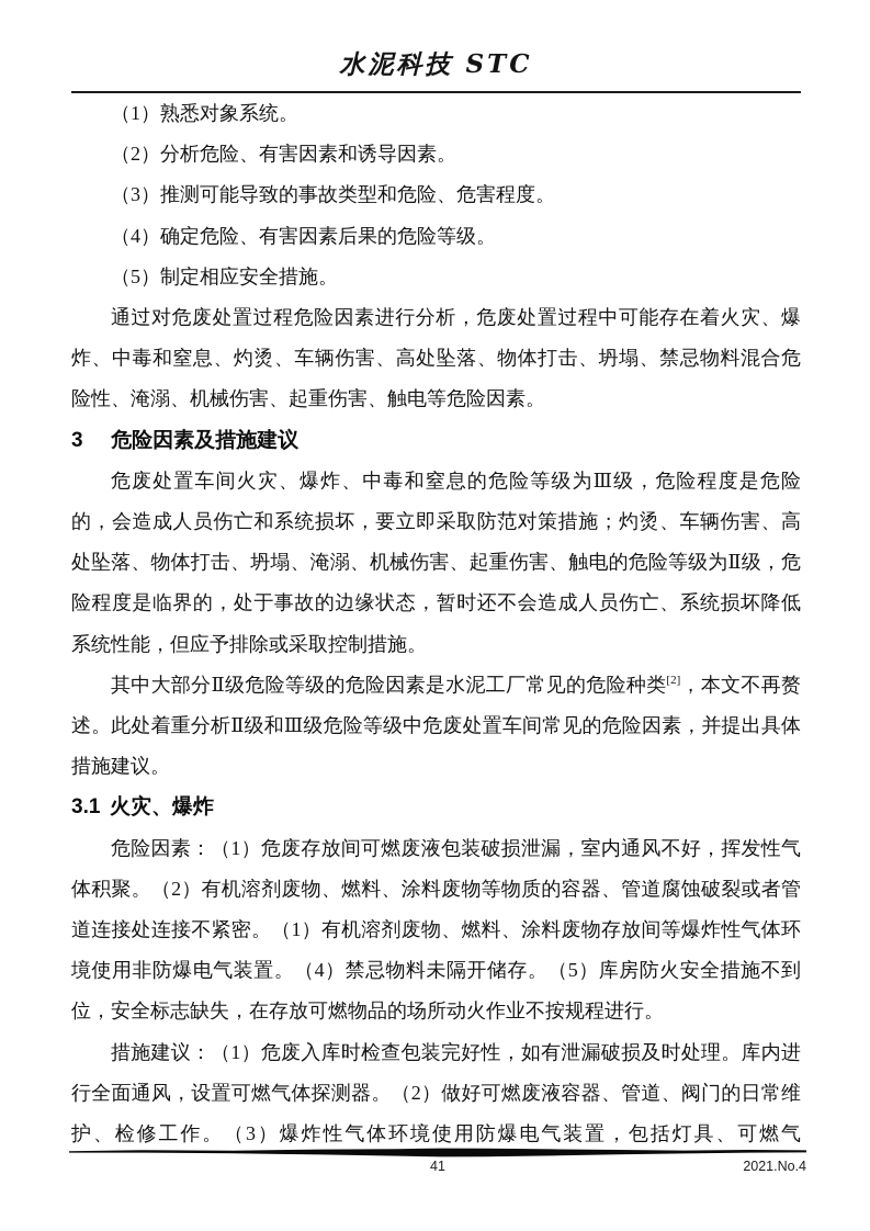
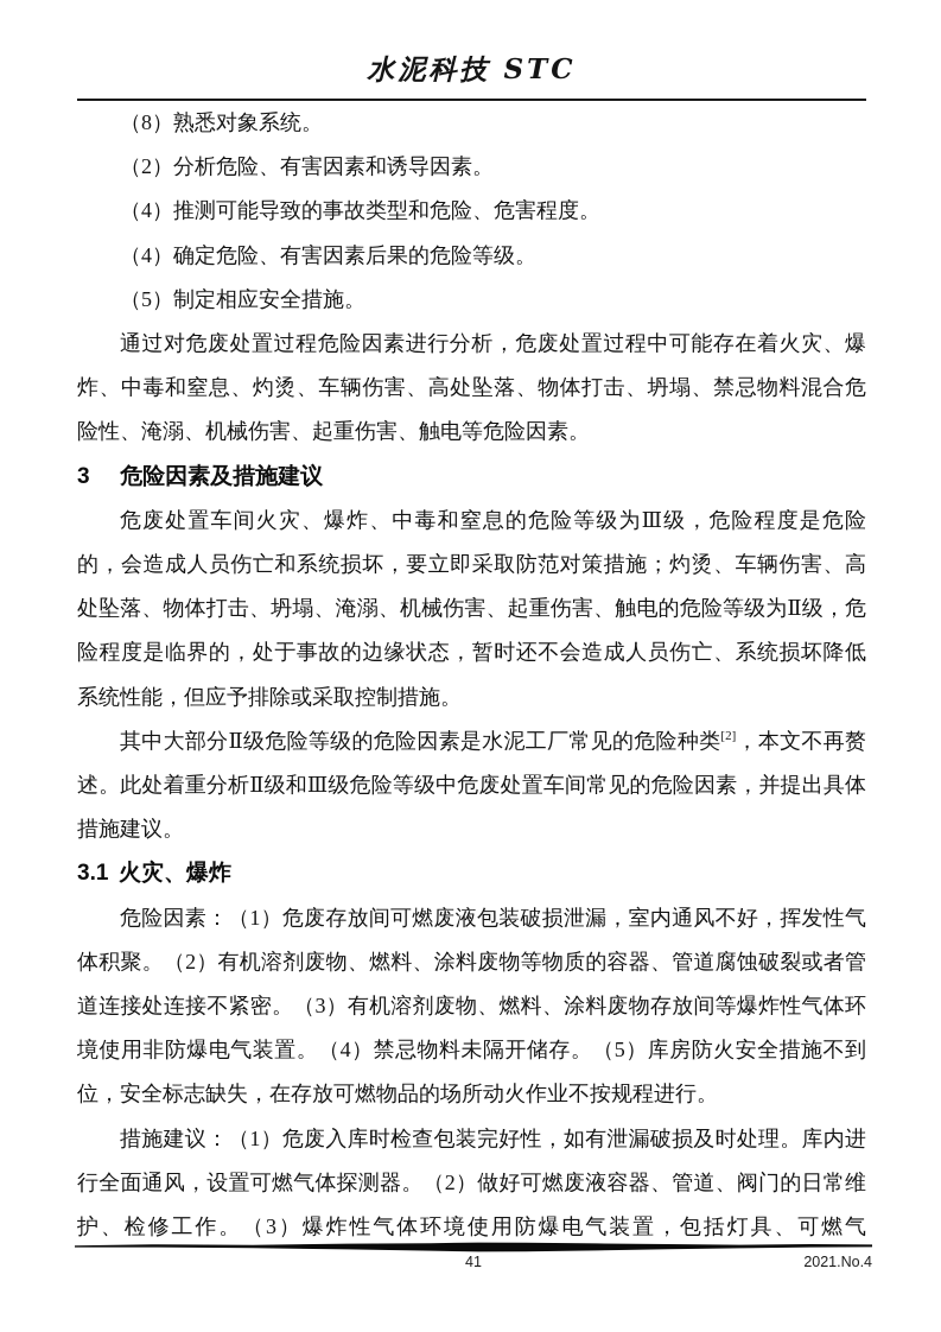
  水泥科技 STC
- （1）熟悉对象系统。
+ （8）熟悉对象系统。
  （2）分析危险、有害因素和诱导因素。
- （3）推测可能导致的事故类型和危险、危害程度。
+ （4）推测可能导致的事故类型和危险、危害程度。
  （4）确定危险、有害因素后果的危险等级。
  （5）制定相应安全措施。
  通过对危废处置过程危险因素进行分析，危废处置过程中可能存在着火灾、爆炸、中毒和窒息、灼烫、车辆伤害、高处坠落、物体打击、坍塌、禁忌物料混合危险性、淹溺、机械伤害、起重伤害、触电等危险因素。
  3 危险因素及措施建议
  危废处置车间火灾、爆炸、中毒和窒息的危险等级为Ⅲ级，危险程度是危险的，会造成人员伤亡和系统损坏，要立即采取防范对策措施；灼烫、车辆伤害、高处坠落、物体打击、坍塌、淹溺、机械伤害、起重伤害、触电的危险等级为Ⅱ级，危险程度是临界的，处于事故的边缘状态，暂时还不会造成人员伤亡、系统损坏降低系统性能，但应予排除或采取控制措施。
  其中大部分Ⅱ级危险等级的危险因素是水泥工厂常见的危险种类[2]，本文不再赘述。此处着重分析Ⅱ级和Ⅲ级危险等级中危废处置车间常见的危险因素，并提出具体措施建议。
  3.1 火灾、爆炸
- 危险因素：（1）危废存放间可燃废液包装破损泄漏，室内通风不好，挥发性气体积聚。（2）有机溶剂废物、燃料、涂料废物等物质的容器、管道腐蚀破裂或者管道连接处连接不紧密。（1）有机溶剂废物、燃料、涂料废物存放间等爆炸性气体环境使用非防爆电气装置。（4）禁忌物料未隔开储存。（5）库房防火安全措施不到位，安全标志缺失，在存放可燃物品的场所动火作业不按规程进行。
+ 危险因素：（1）危废存放间可燃废液包装破损泄漏，室内通风不好，挥发性气体积聚。（2）有机溶剂废物、燃料、涂料废物等物质的容器、管道腐蚀破裂或者管道连接处连接不紧密。（3）有机溶剂废物、燃料、涂料废物存放间等爆炸性气体环境使用非防爆电气装置。（4）禁忌物料未隔开储存。（5）库房防火安全措施不到位，安全标志缺失，在存放可燃物品的场所动火作业不按规程进行。
  措施建议：（1）危废入库时检查包装完好性，如有泄漏破损及时处理。库内进行全面通风，设置可燃气体探测器。（2）做好可燃废液容器、管道、阀门的日常维护、检修工作。（3）爆炸性气体环境使用防爆电气装置，包括灯具、可燃气
  41
  2021.No.4
